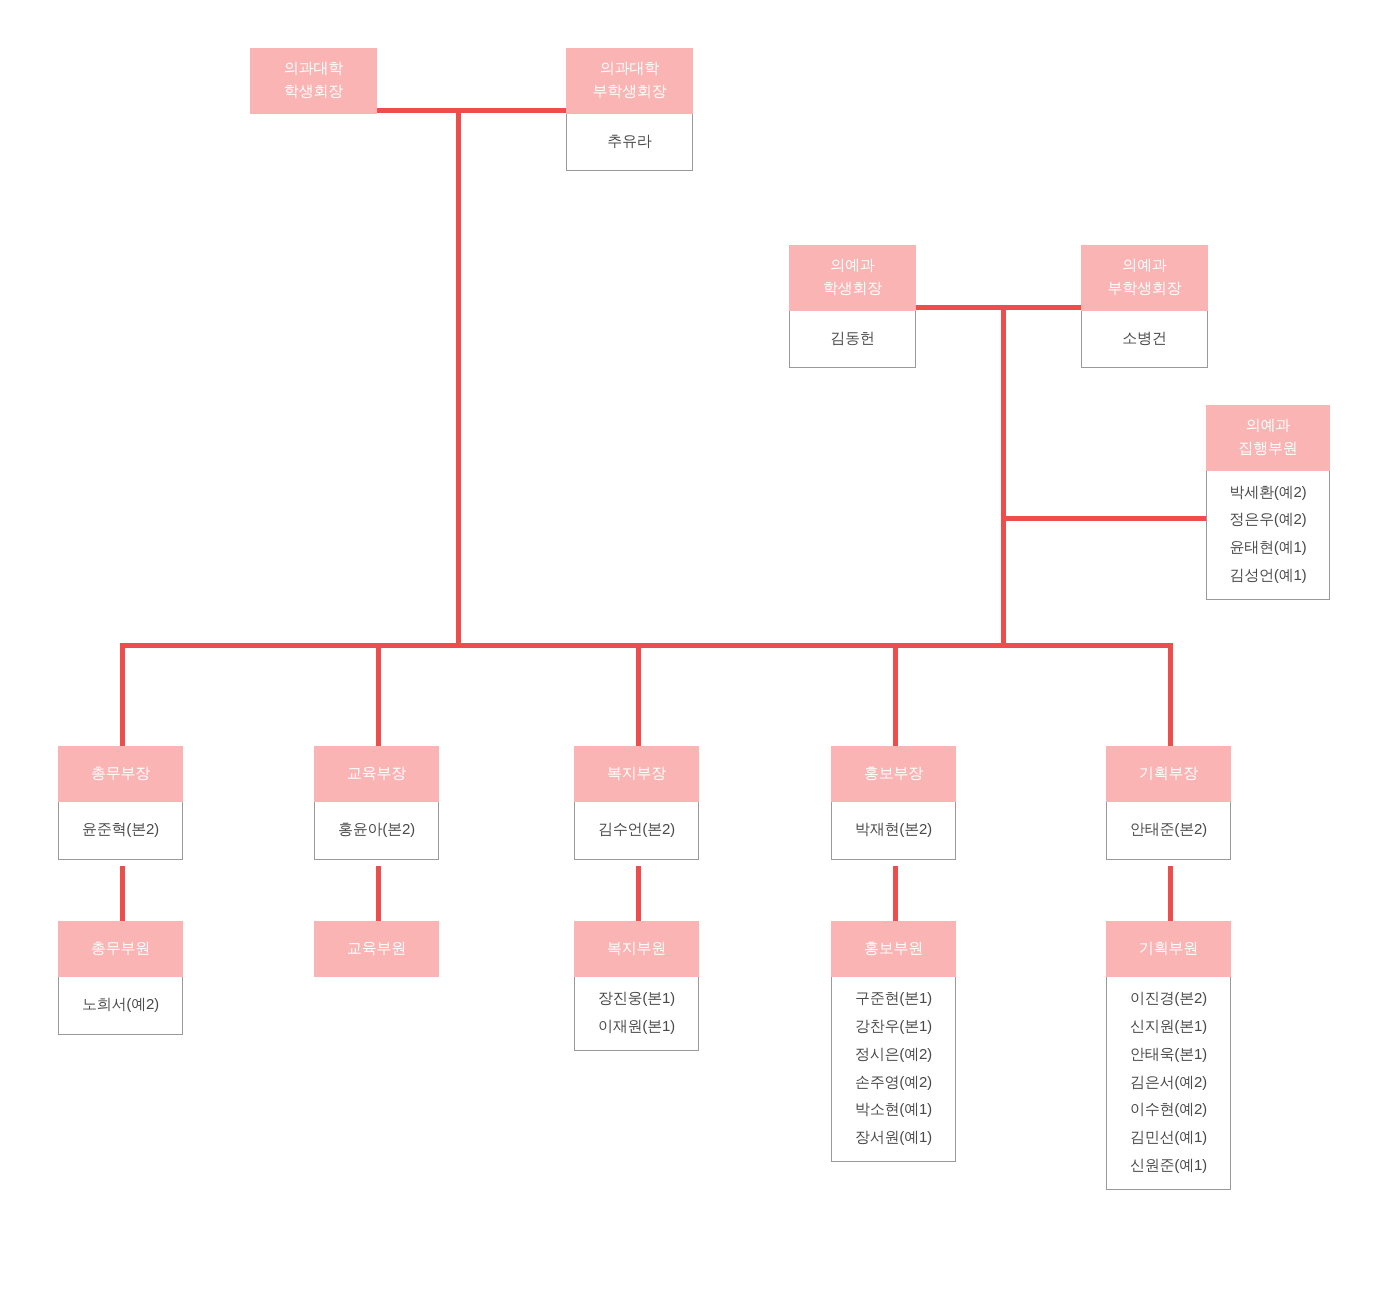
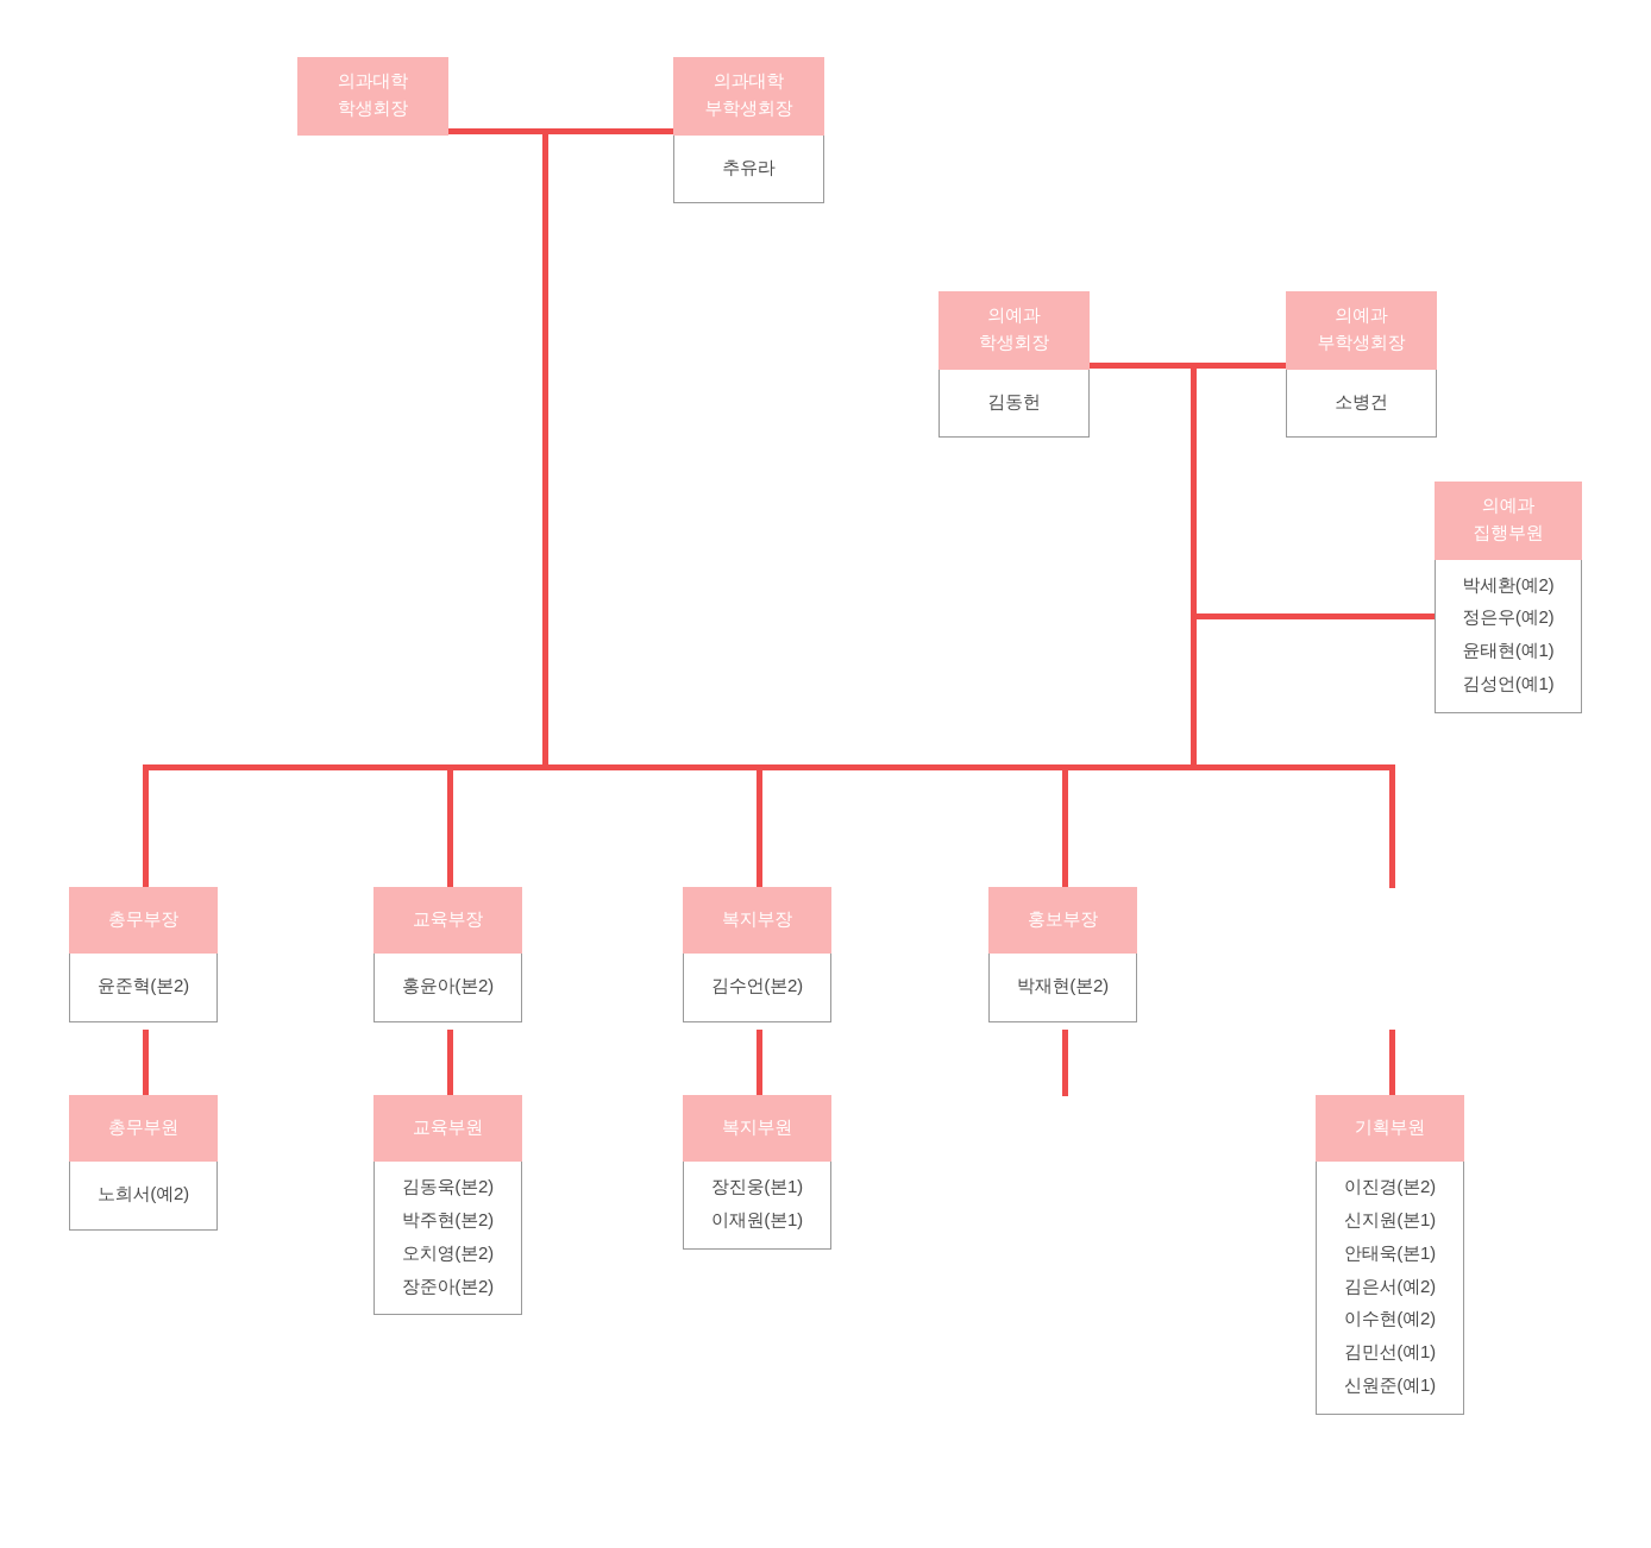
  의과대학
  학생회장
  의과대학
  부학생회장
  추유라
  의예과
  학생회장
  김동헌
  의예과
  부학생회장
  소병건
  의예과
  집행부원
  박세환(예2)
  정은우(예2)
  윤태현(예1)
  김성언(예1)
  총무부장
  윤준혁(본2)
  총무부원
  노희서(예2)
  교육부장
  홍윤아(본2)
  교육부원
+ 김동욱(본2)
+ 박주현(본2)
+ 오치영(본2)
+ 장준아(본2)
  복지부장
  김수언(본2)
  복지부원
  장진웅(본1)
  이재원(본1)
  홍보부장
  박재현(본2)
- 홍보부원
- 구준현(본1)
- 강찬우(본1)
- 정시은(예2)
- 손주영(예2)
- 박소현(예1)
- 장서원(예1)
- 기획부장
- 안태준(본2)
  기획부원
  이진경(본2)
  신지원(본1)
  안태욱(본1)
  김은서(예2)
  이수현(예2)
  김민선(예1)
  신원준(예1)
